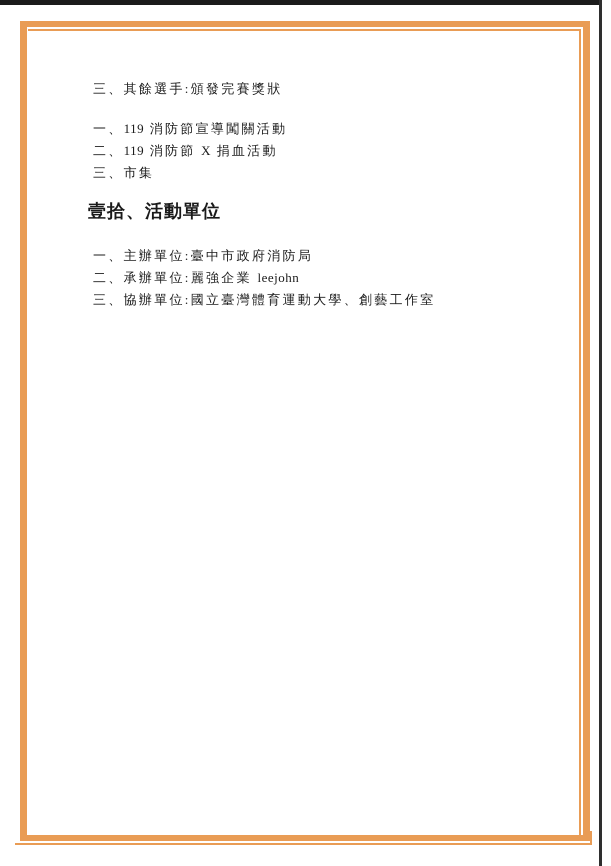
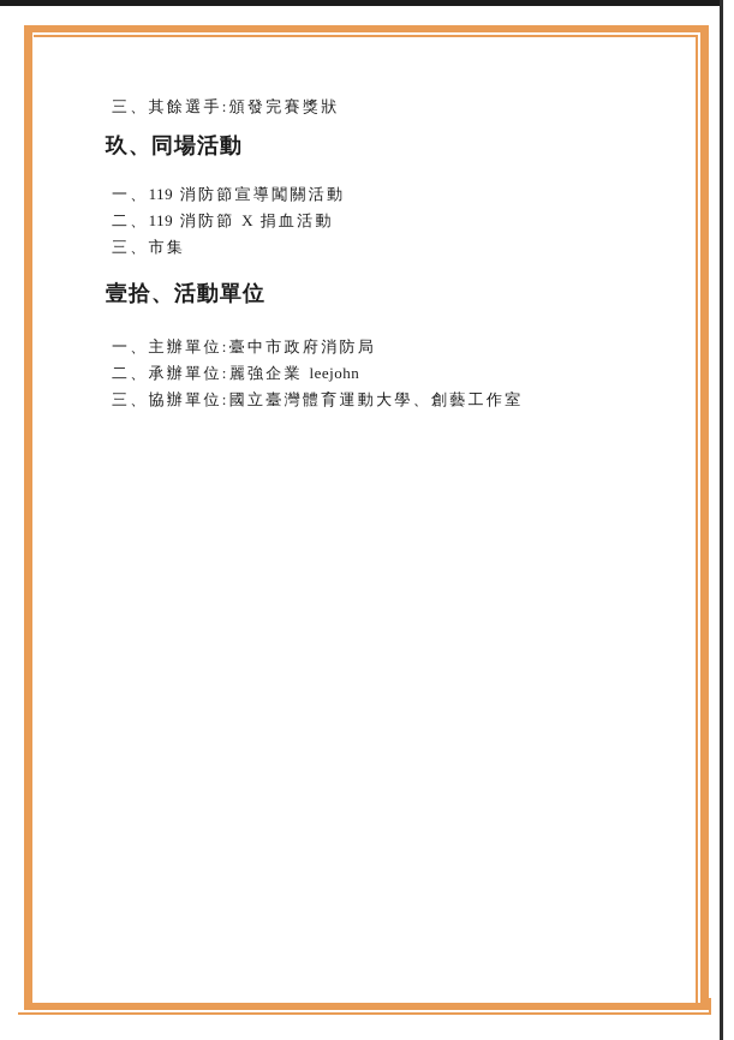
  三、其餘選手:頒發完賽獎狀
+ 玖、同場活動
  一、119 消防節宣導闖關活動
  二、119 消防節 X 捐血活動
  三、市集
  壹拾、活動單位
  一、主辦單位:臺中市政府消防局
  二、承辦單位:麗強企業 leejohn
  三、協辦單位:國立臺灣體育運動大學、創藝工作室
